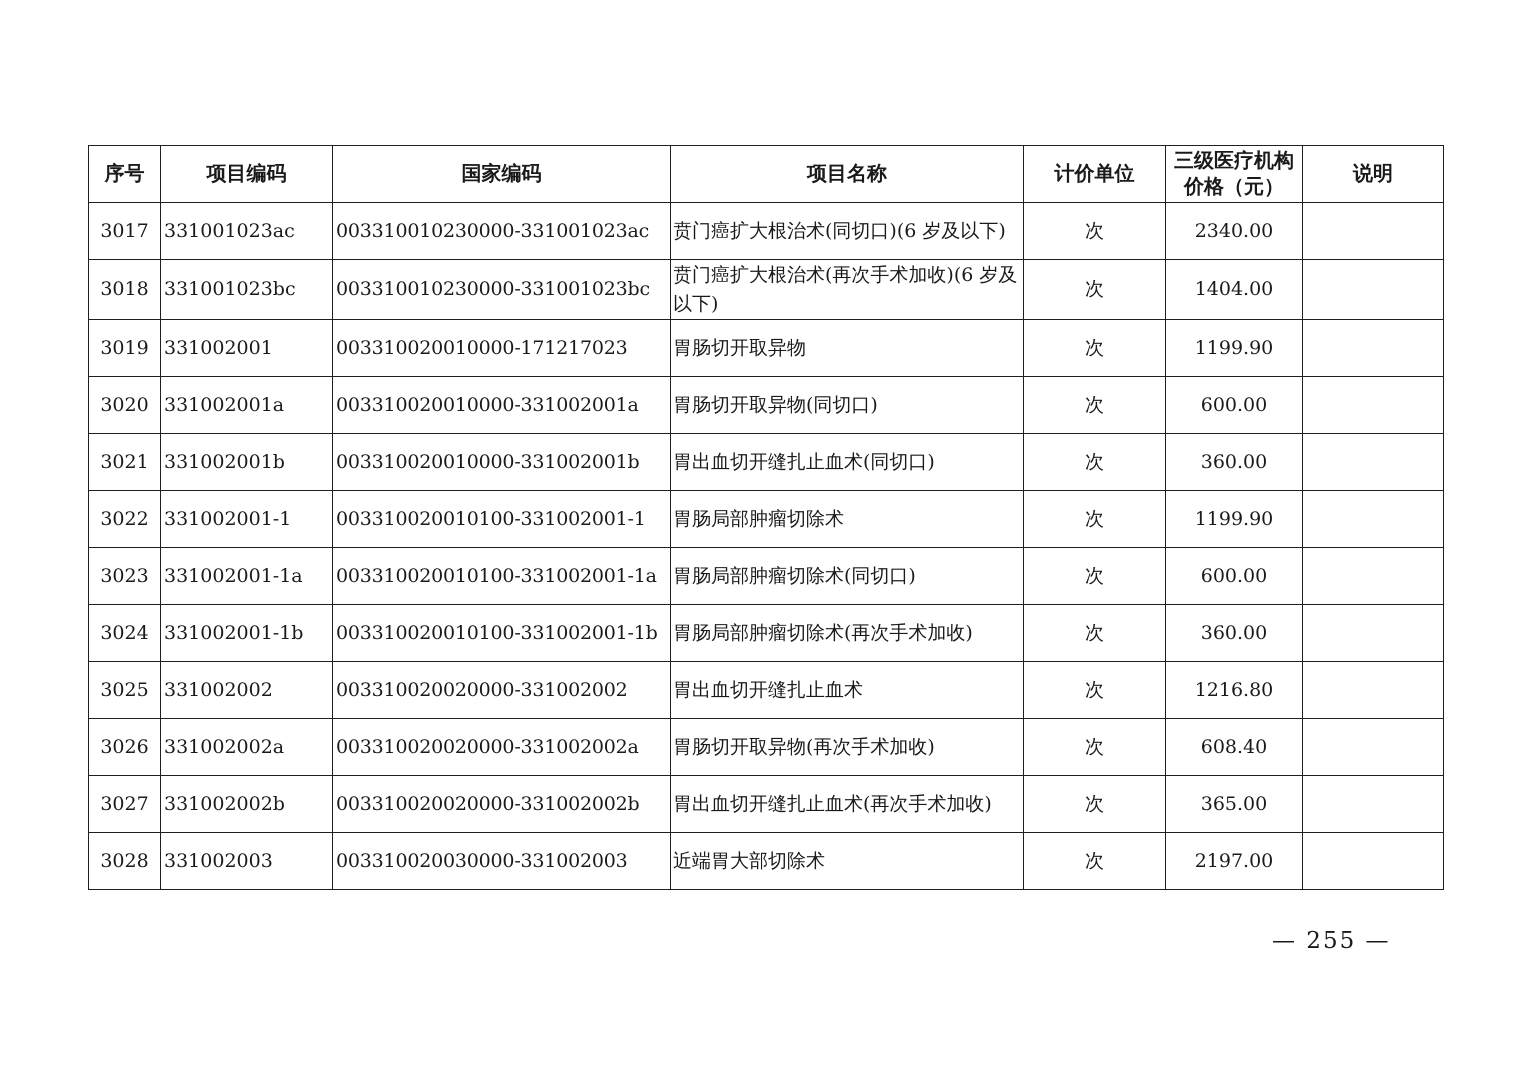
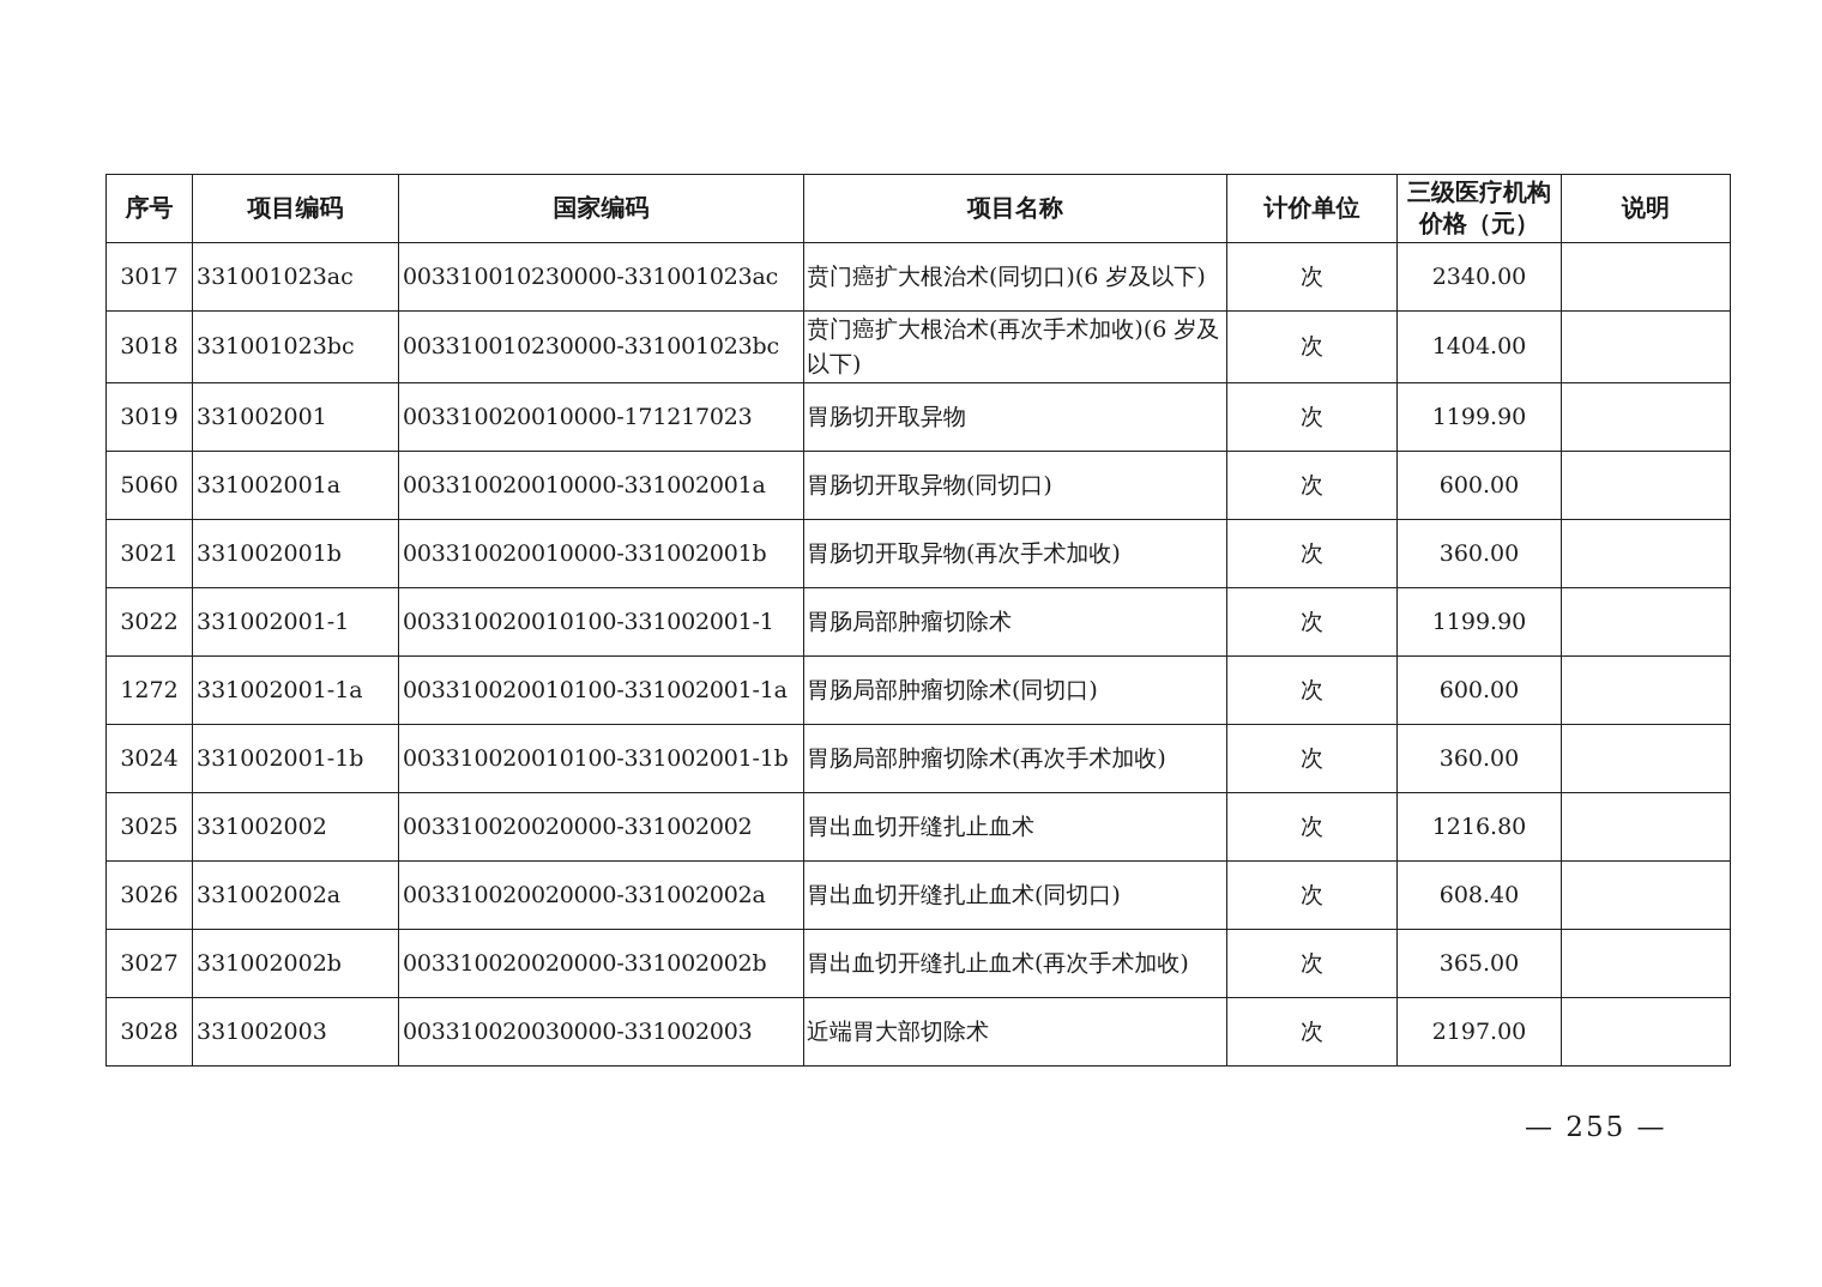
  序号	项目编码	国家编码	项目名称	计价单位	三级医疗机构 价格（元）	说明
  3017	331001023ac	003310010230000-331001023ac	贲门癌扩大根治术(同切口)(6 岁及以下)	次	2340.00
  3018	331001023bc	003310010230000-331001023bc	贲门癌扩大根治术(再次手术加收)(6 岁及以下)	次	1404.00
  3019	331002001	003310020010000-171217023	胃肠切开取异物	次	1199.90
- 3020	331002001a	003310020010000-331002001a	胃肠切开取异物(同切口)	次	600.00
+ 5060	331002001a	003310020010000-331002001a	胃肠切开取异物(同切口)	次	600.00
- 3021	331002001b	003310020010000-331002001b	胃出血切开缝扎止血术(同切口)	次	360.00
+ 3021	331002001b	003310020010000-331002001b	胃肠切开取异物(再次手术加收)	次	360.00
  3022	331002001-1	003310020010100-331002001-1	胃肠局部肿瘤切除术	次	1199.90
- 3023	331002001-1a	003310020010100-331002001-1a	胃肠局部肿瘤切除术(同切口)	次	600.00
+ 1272	331002001-1a	003310020010100-331002001-1a	胃肠局部肿瘤切除术(同切口)	次	600.00
  3024	331002001-1b	003310020010100-331002001-1b	胃肠局部肿瘤切除术(再次手术加收)	次	360.00
  3025	331002002	003310020020000-331002002	胃出血切开缝扎止血术	次	1216.80
- 3026	331002002a	003310020020000-331002002a	胃肠切开取异物(再次手术加收)	次	608.40
+ 3026	331002002a	003310020020000-331002002a	胃出血切开缝扎止血术(同切口)	次	608.40
  3027	331002002b	003310020020000-331002002b	胃出血切开缝扎止血术(再次手术加收)	次	365.00
  3028	331002003	003310020030000-331002003	近端胃大部切除术	次	2197.00
  — 255 —
